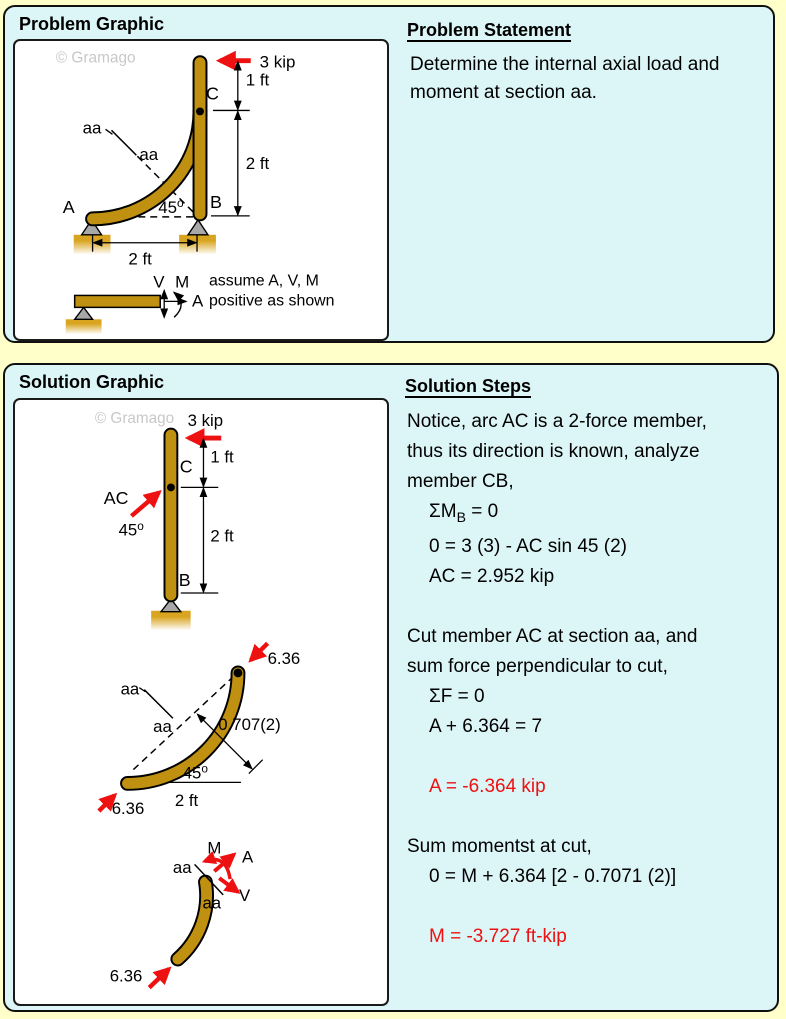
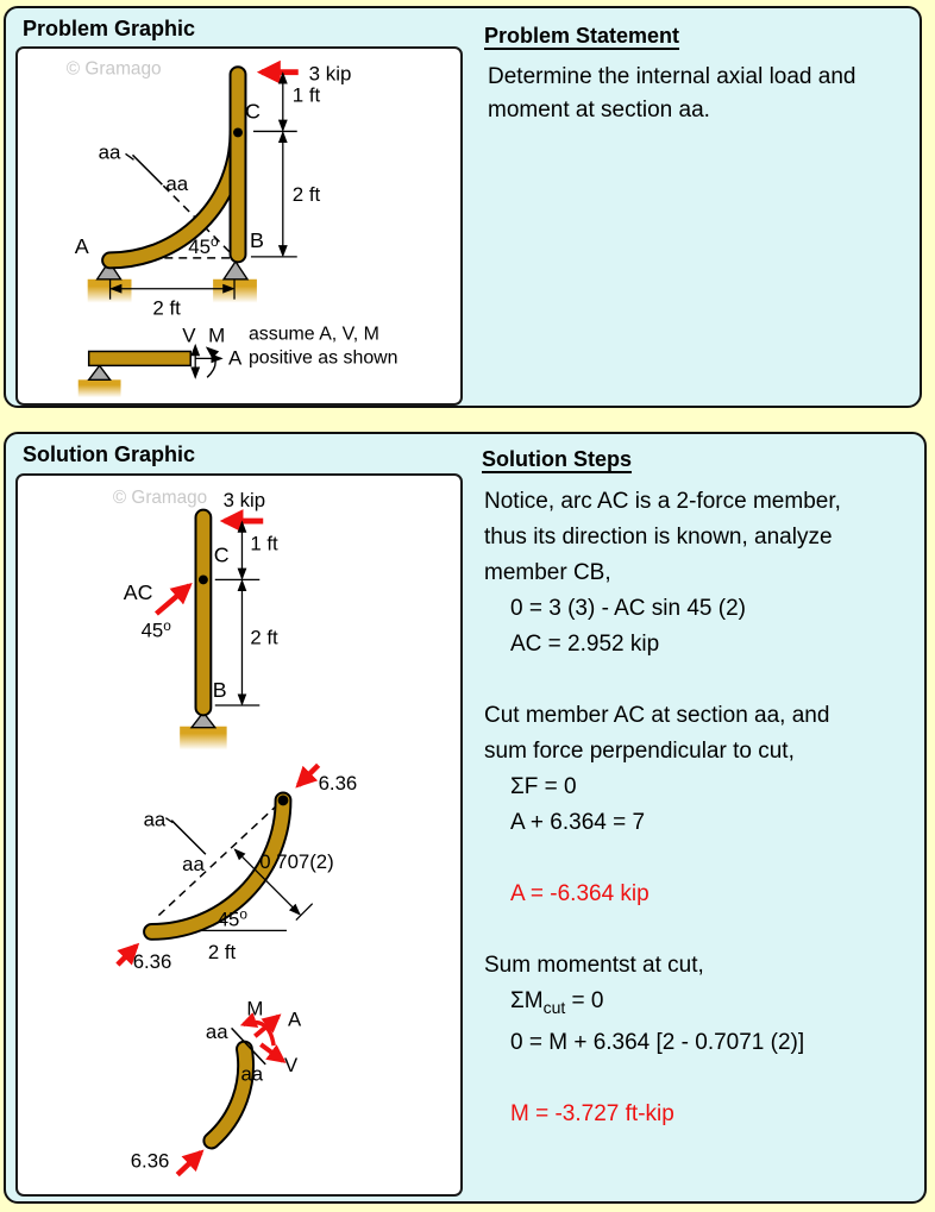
  Problem Graphic
  © Gramago
  aa
  aa
  3 kip
  1 ft
  2 ft
  2 ft
  45o
  A
  B
  C
  V
  M
  A
  assume A, V, M
  positive as shown
  Problem Statement
  Determine the internal axial load and
  moment at section aa.
  Solution Graphic
  © Gramago
  3 kip
  1 ft
  2 ft
  AC
  45o
  C
  B
  6.36
  6.36
  aa
  aa
  0.707(2)
  45o
  2 ft
  aa
  aa
  M
  A
  V
  6.36
  Solution Steps
  Notice, arc AC is a 2-force member,
  thus its direction is known, analyze
  member CB,
- ΣMB = 0
  0 = 3 (3) - AC sin 45 (2)
  AC = 2.952 kip
  Cut member AC at section aa, and
  sum force perpendicular to cut,
  ΣF = 0
  A + 6.364 = 7
  A = -6.364 kip
  Sum momentst at cut,
+ ΣMcut = 0
  0 = M + 6.364 [2 - 0.7071 (2)]
  M = -3.727 ft-kip
